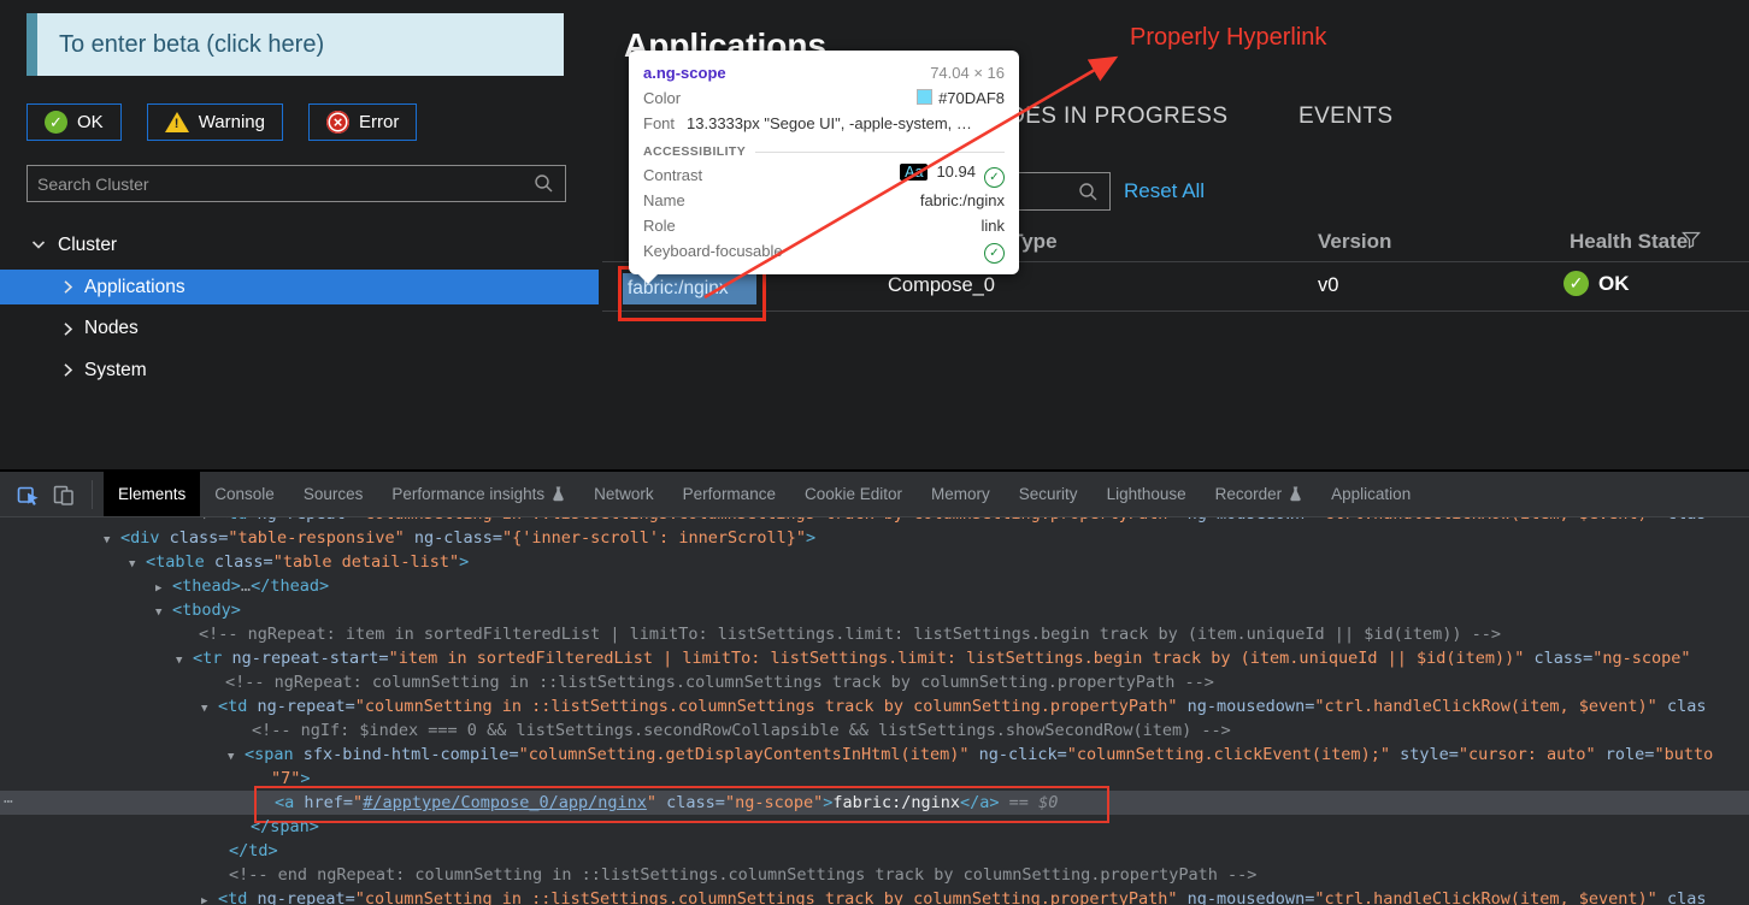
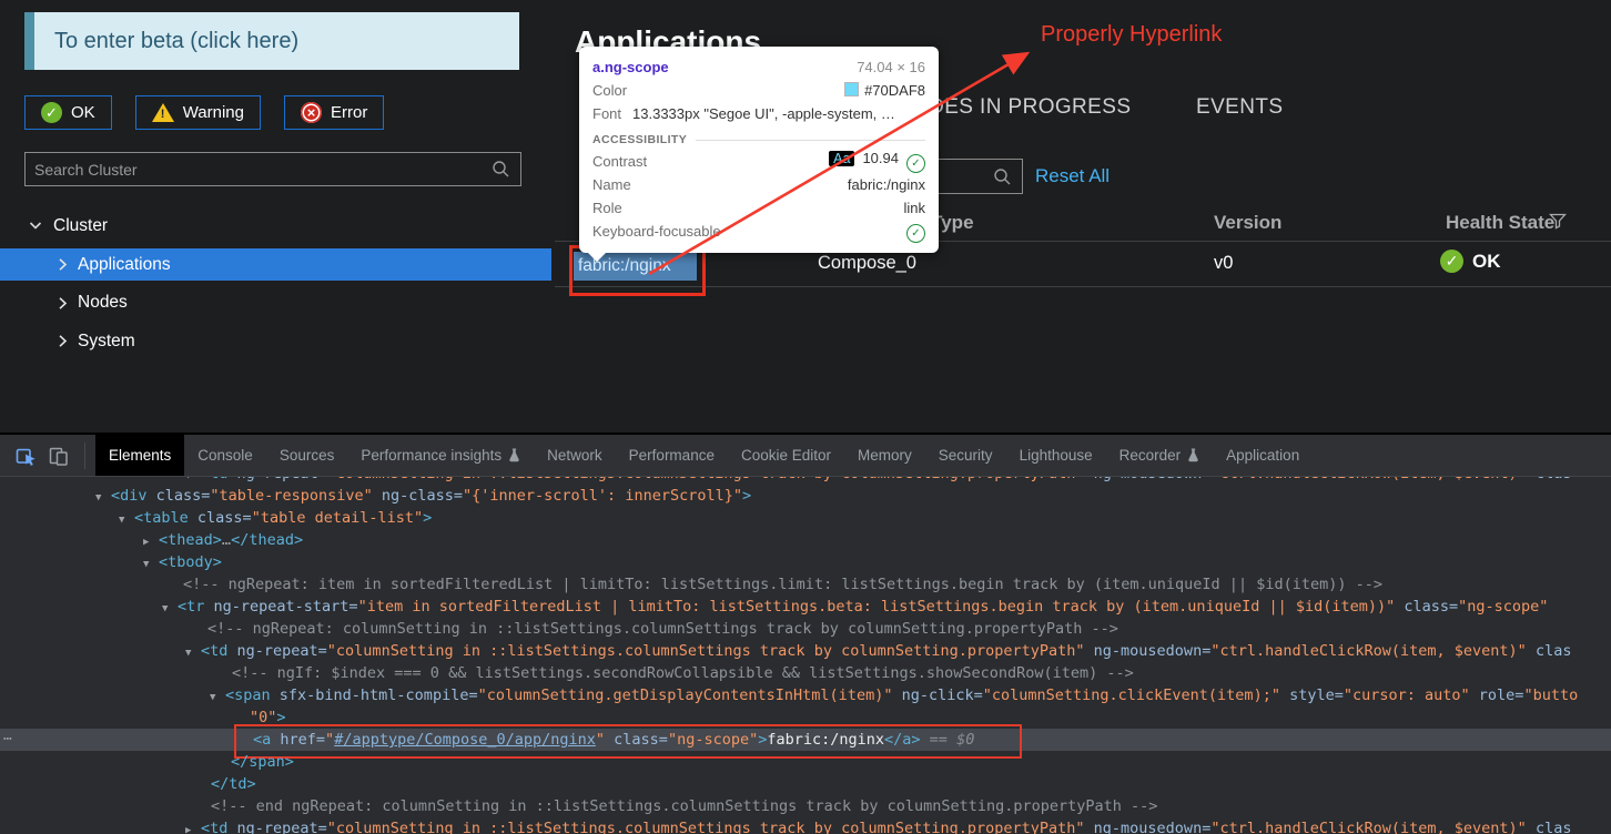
  To enter beta (click here)
  ✓
  OK
  !
  Warning
  ×
  Error
  Search Cluster
  Cluster
  Applications
  Nodes
  System
  Applications
  ES IN PROGRESS
  EVENTS
  Reset All
  Version
  Health State
  fabric:/nginx
  Compose_0
  v0
  ✓
  OK
  a.ng-scope
  74.04 × 16
  Color
  #70DAF8
  Font
  13.3333px "Segoe UI", -apple-system, …
  ACCESSIBILITY
  Contrast
  A 10.94 ✓
  Name
  fabric:/nginx
  Role
  link
  Keyboard-focusable
  ✓
  Properly Hyperlink
  Elements
  Console
  Sources
  Performance insights
  Network
  Performance
  Cookie Editor
  Memory
  Security
  Lighthouse
  Recorder
  Application
  ▼ <div class="table-responsive" ng-class="{'inner-scroll': innerScroll}">
  ▼ <table class="table detail-list">
  ▶ <thead>…</thead>
  ▼ <tbody>
  <!-- ngRepeat: item in sortedFilteredList | limitTo: listSettings.limit: listSettings.begin track by (item.uniqueId || $id(item)) -->
- ▼ <tr ng-repeat-start="item in sortedFilteredList | limitTo: listSettings.limit: listSettings.begin track by (item.uniqueId || $id(item))" class="ng-scope"
+ ▼ <tr ng-repeat-start="item in sortedFilteredList | limitTo: listSettings.beta: listSettings.begin track by (item.uniqueId || $id(item))" class="ng-scope"
  <!-- ngRepeat: columnSetting in ::listSettings.columnSettings track by columnSetting.propertyPath -->
  ▼ <td ng-repeat="columnSetting in ::listSettings.columnSettings track by columnSetting.propertyPath" ng-mousedown="ctrl.handleClickRow(item, $event)" clas
  <!-- ngIf: $index === 0 && listSettings.secondRowCollapsible && listSettings.showSecondRow(item) -->
  ▼ <span sfx-bind-html-compile="columnSetting.getDisplayContentsInHtml(item)" ng-click="columnSetting.clickEvent(item);" style="cursor: auto" role="butto
- "7">
+ "0">
  <a href="#/apptype/Compose_0/app/nginx" class="ng-scope">fabric:/nginx</a> == $0
  ⋯
  </span>
  </td>
  <!-- end ngRepeat: columnSetting in ::listSettings.columnSettings track by columnSetting.propertyPath -->
  ▶ <td ng-repeat="columnSetting in ::listSettings.columnSettings track by columnSetting.propertyPath" ng-mousedown="ctrl.handleClickRow(item, $event)" clas
